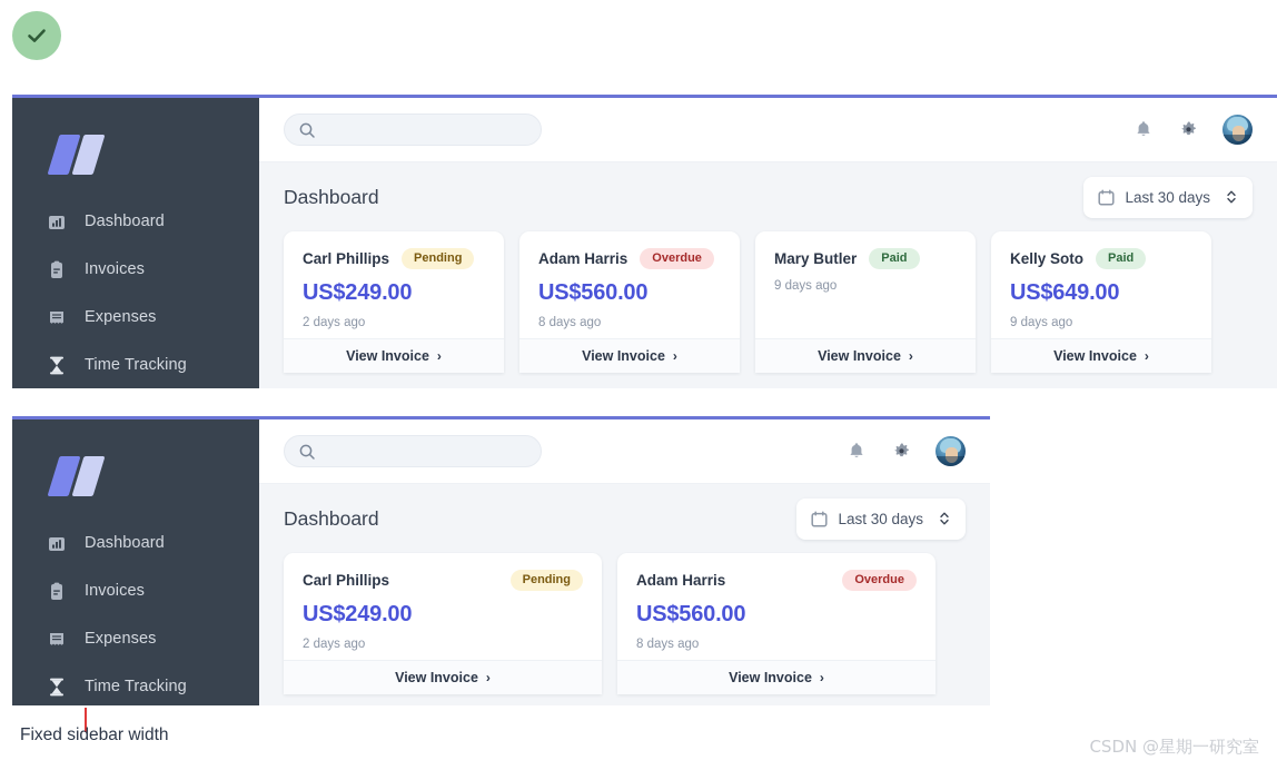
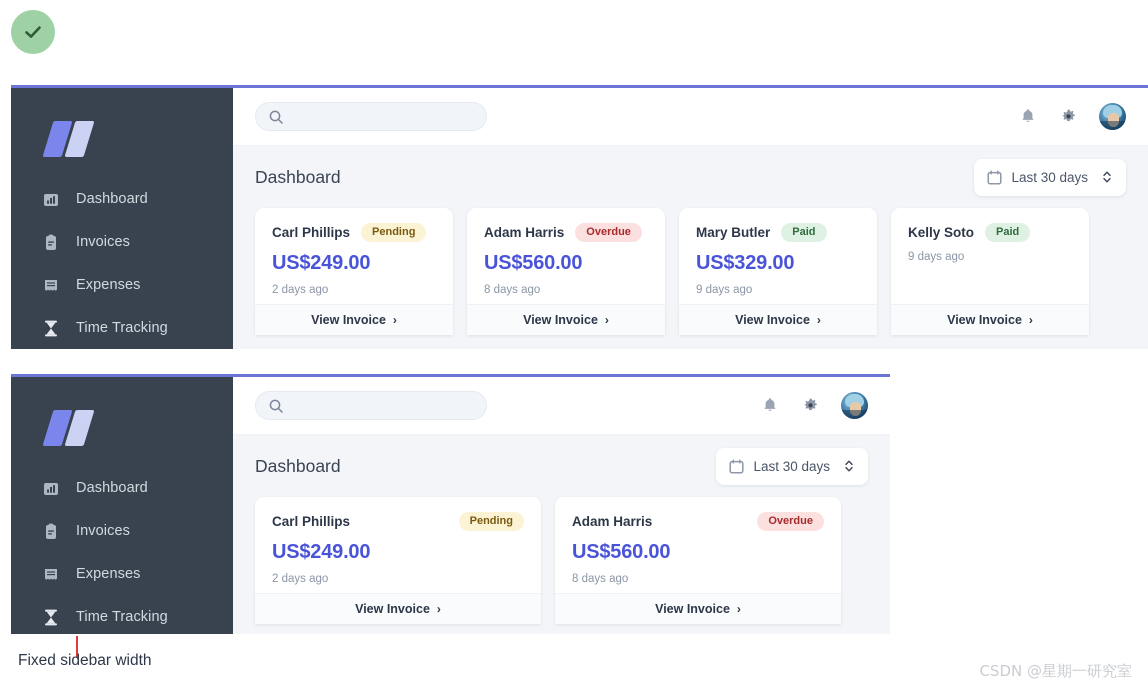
  Dashboard
  Invoices
  Expenses
  Time Tracking
  Dashboard
  Last 30 days
  Carl Phillips
  Pending
  US$249.00
  2 days ago
  View Invoice
  ›
  Adam Harris
  Overdue
  US$560.00
  8 days ago
  View Invoice
  ›
  Mary Butler
  Paid
+ US$329.00
  9 days ago
  View Invoice
  ›
  Kelly Soto
  Paid
- US$649.00
  9 days ago
  View Invoice
  ›
  Dashboard
  Invoices
  Expenses
  Time Tracking
  Dashboard
  Last 30 days
  Carl Phillips
  Pending
  US$249.00
  2 days ago
  View Invoice
  ›
  Adam Harris
  Overdue
  US$560.00
  8 days ago
  View Invoice
  ›
  Fixed sidebar width
  CSDN @星期一研究室
